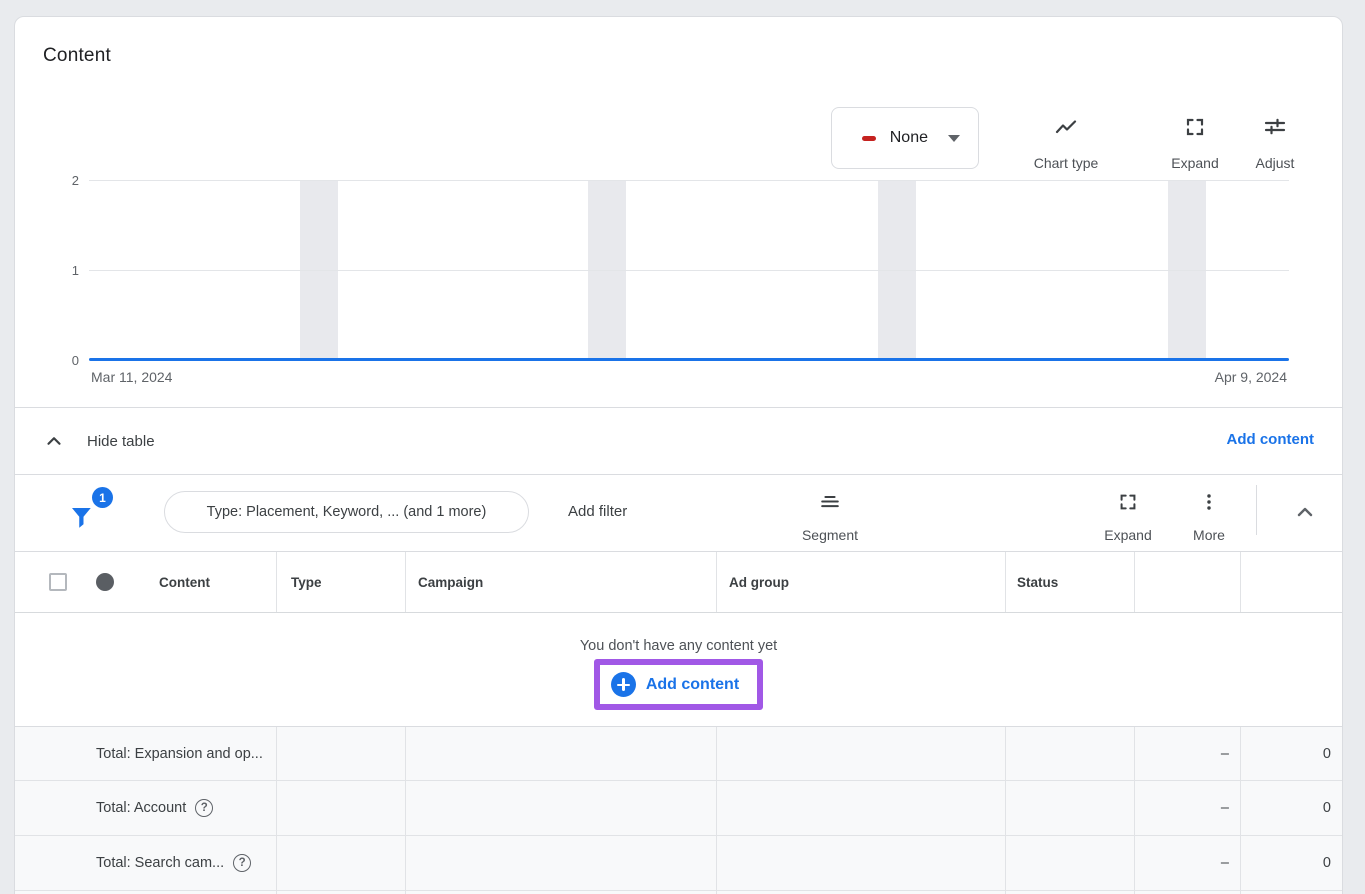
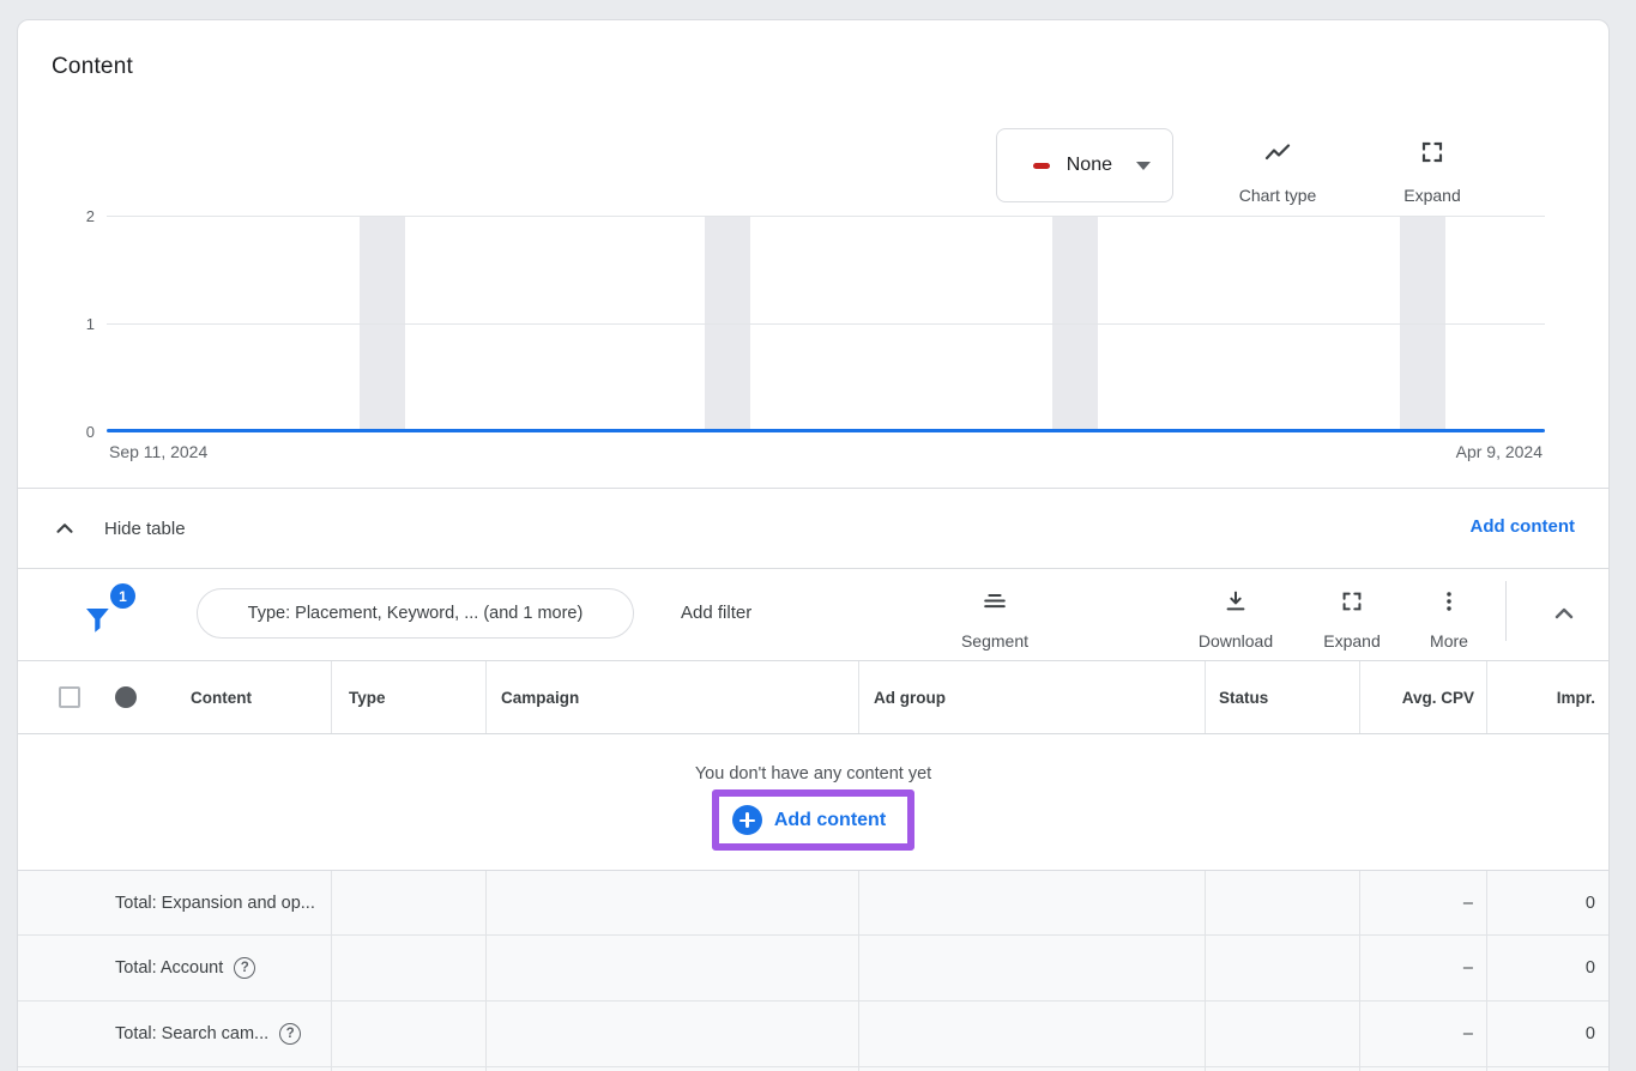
  Content
  None
  Chart type
  Expand
- Adjust
  2
  1
  0
- Mar 11, 2024
+ Sep 11, 2024
  Apr 9, 2024
  Hide table
  Add content
  1
  Type: Placement, Keyword, ... (and 1 more)
  Add filter
  Segment
+ Download
  Expand
  More
  Content
  Type
  Campaign
  Ad group
  Status
+ Avg. CPV
+ Impr.
  You don't have any content yet
  Add content
  Total: Expansion and op...
  –
  0
  Total: Account
  ?
  –
  0
  Total: Search cam...
  ?
  –
  0
